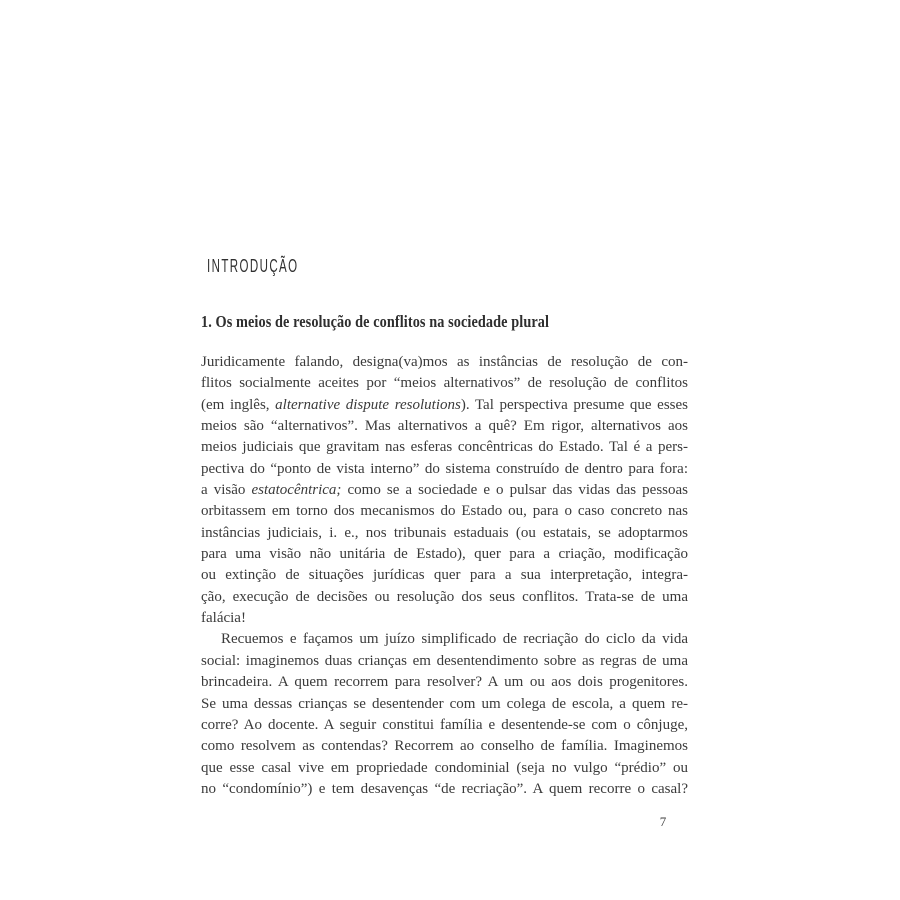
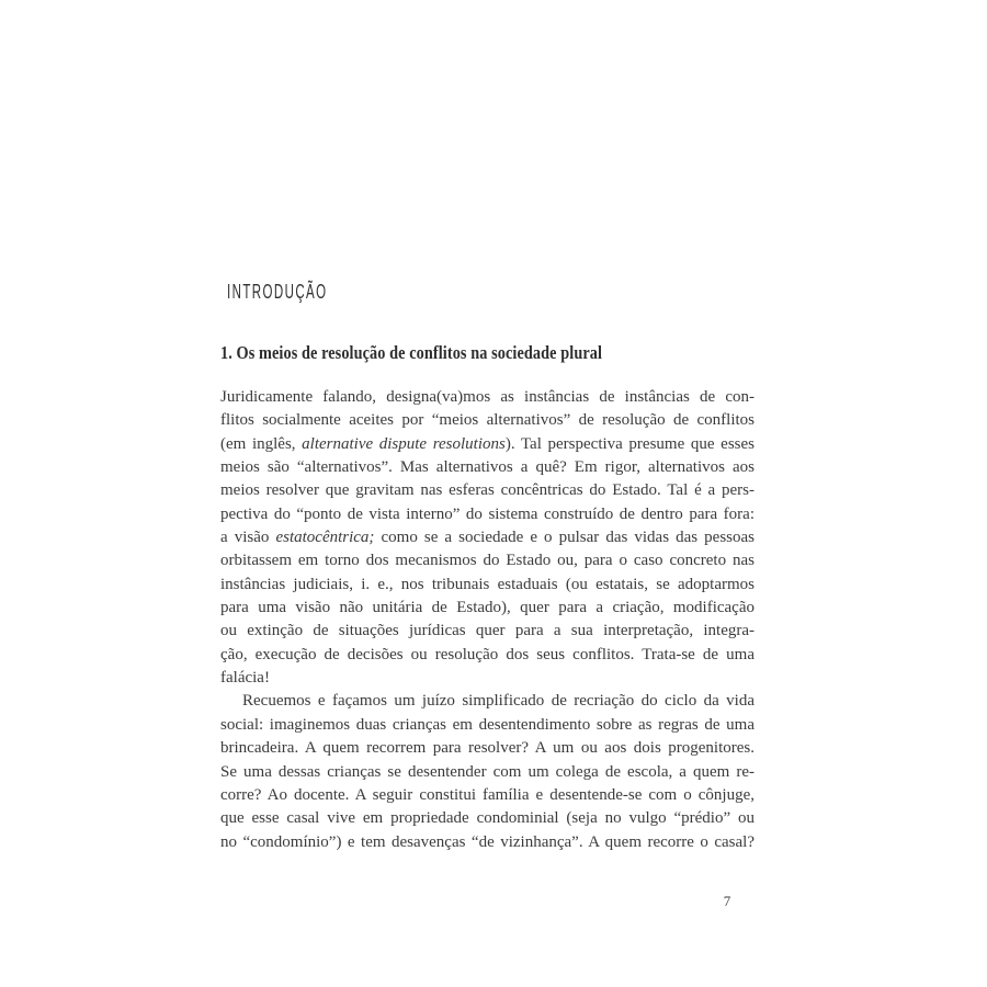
  INTRODUÇÃO
  1. Os meios de resolução de conflitos na sociedade plural
- Juridicamente falando, designa(va)mos as instâncias de resolução de con-
+ Juridicamente falando, designa(va)mos as instâncias de instâncias de con-
  flitos socialmente aceites por “meios alternativos” de resolução de conflitos
  (em inglês, alternative dispute resolutions). Tal perspectiva presume que esses
  meios são “alternativos”. Mas alternativos a quê? Em rigor, alternativos aos
- meios judiciais que gravitam nas esferas concêntricas do Estado. Tal é a pers-
+ meios resolver que gravitam nas esferas concêntricas do Estado. Tal é a pers-
  pectiva do “ponto de vista interno” do sistema construído de dentro para fora:
  a visão estatocêntrica; como se a sociedade e o pulsar das vidas das pessoas
  orbitassem em torno dos mecanismos do Estado ou, para o caso concreto nas
  instâncias judiciais, i. e., nos tribunais estaduais (ou estatais, se adoptarmos
  para uma visão não unitária de Estado), quer para a criação, modificação
  ou extinção de situações jurídicas quer para a sua interpretação, integra-
  ção, execução de decisões ou resolução dos seus conflitos. Trata-se de uma
  falácia!
  Recuemos e façamos um juízo simplificado de recriação do ciclo da vida
  social: imaginemos duas crianças em desentendimento sobre as regras de uma
  brincadeira. A quem recorrem para resolver? A um ou aos dois progenitores.
  Se uma dessas crianças se desentender com um colega de escola, a quem re-
  corre? Ao docente. A seguir constitui família e desentende-se com o cônjuge,
- como resolvem as contendas? Recorrem ao conselho de família. Imaginemos
  que esse casal vive em propriedade condominial (seja no vulgo “prédio” ou
- no “condomínio”) e tem desavenças “de recriação”. A quem recorre o casal?
+ no “condomínio”) e tem desavenças “de vizinhança”. A quem recorre o casal?
  7
